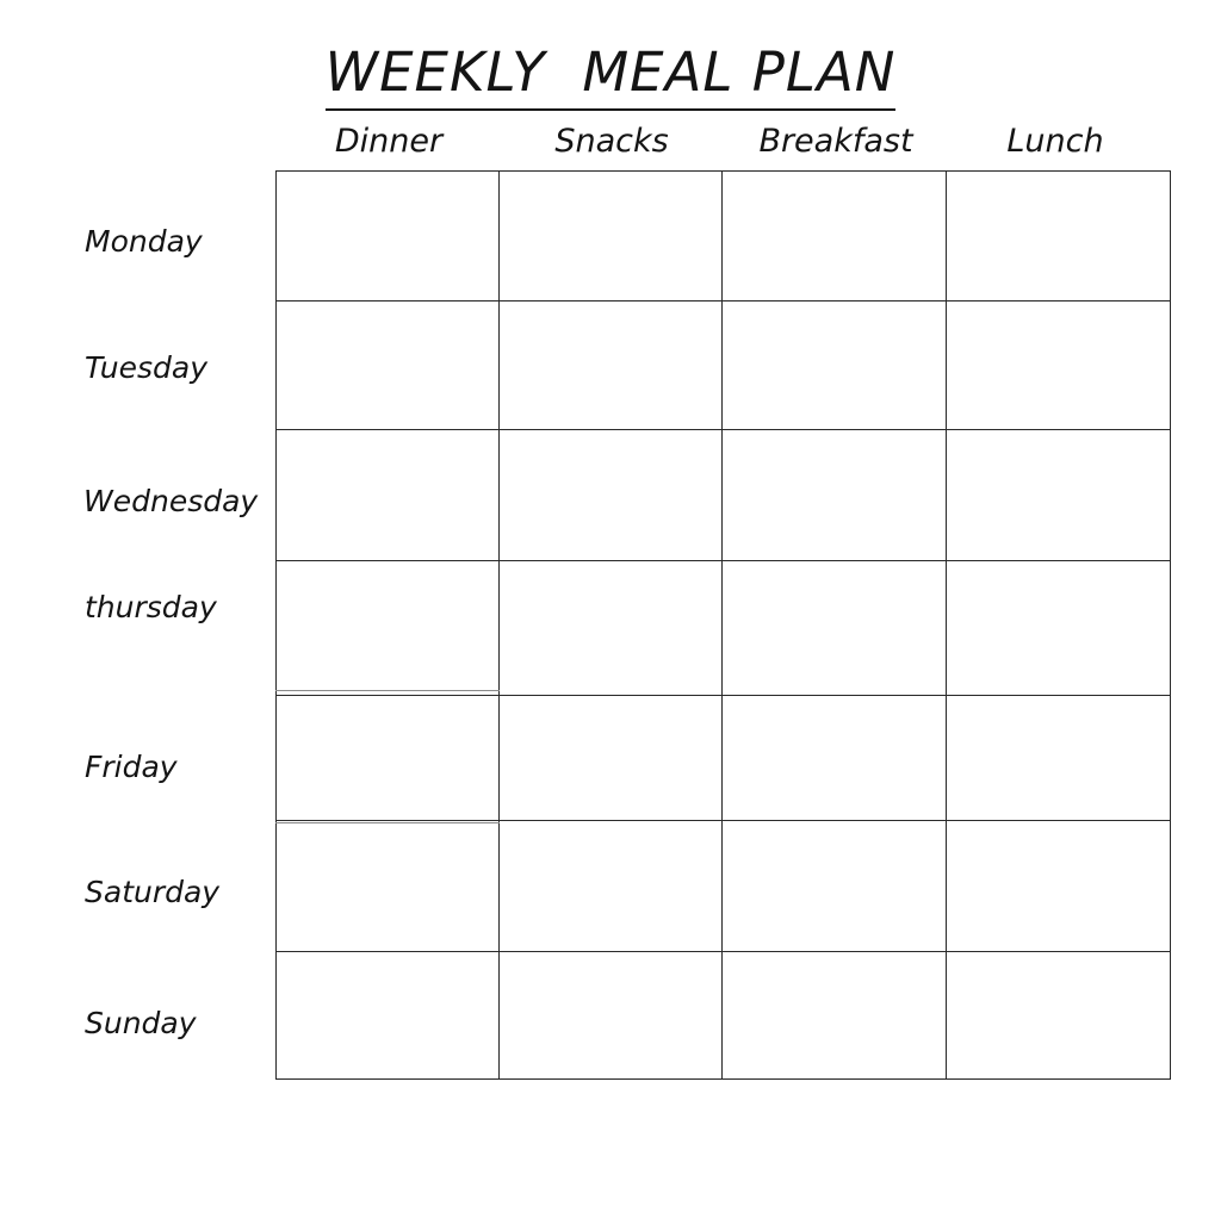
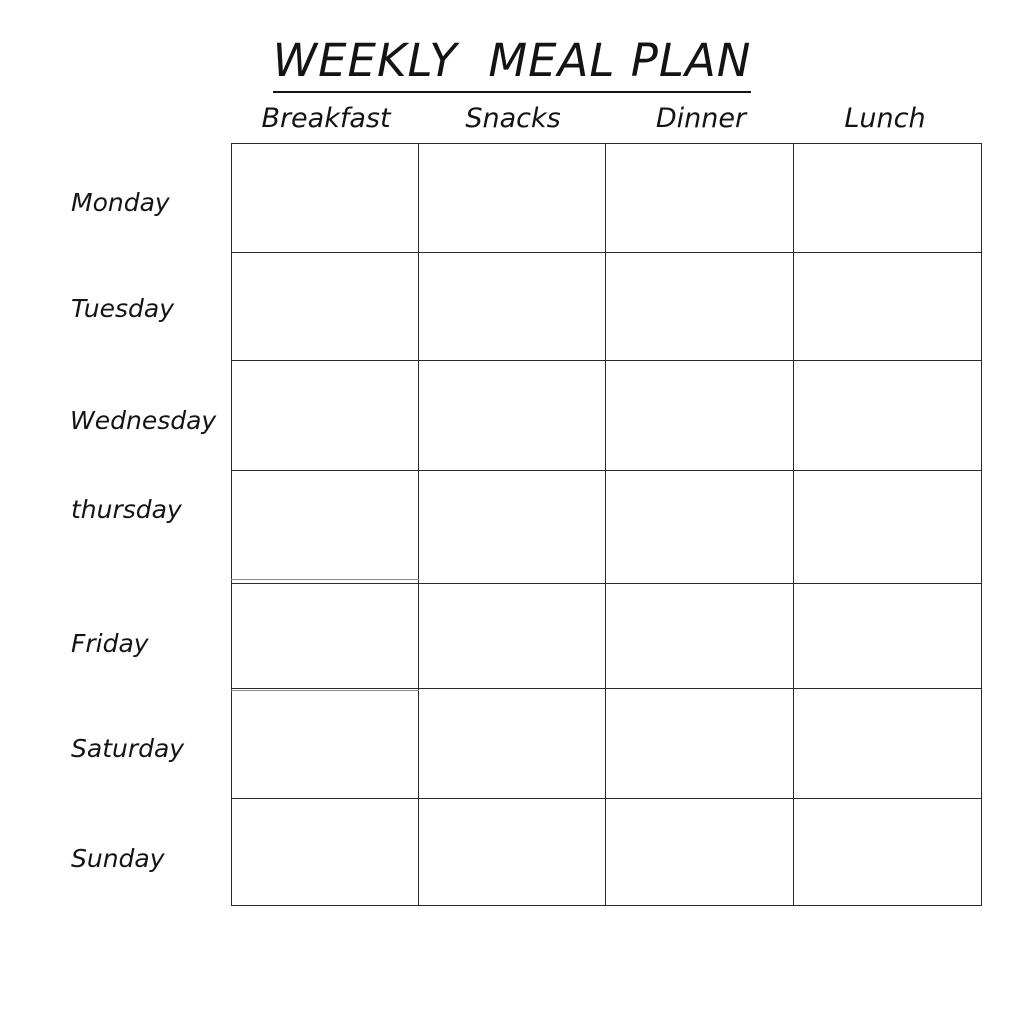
  WEEKLY MEAL PLAN
- Dinner
+ Breakfast
  Snacks
- Breakfast
+ Dinner
  Lunch
  Monday
  Tuesday
  Wednesday
  thursday
  Friday
  Saturday
  Sunday
